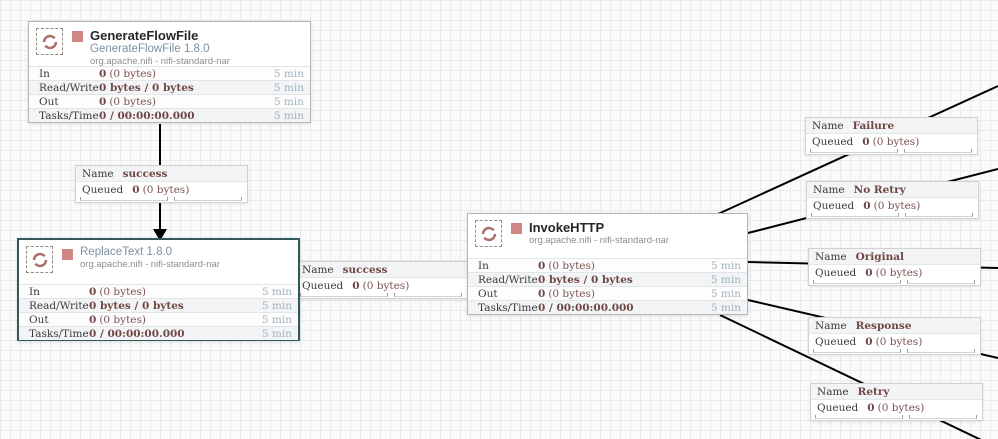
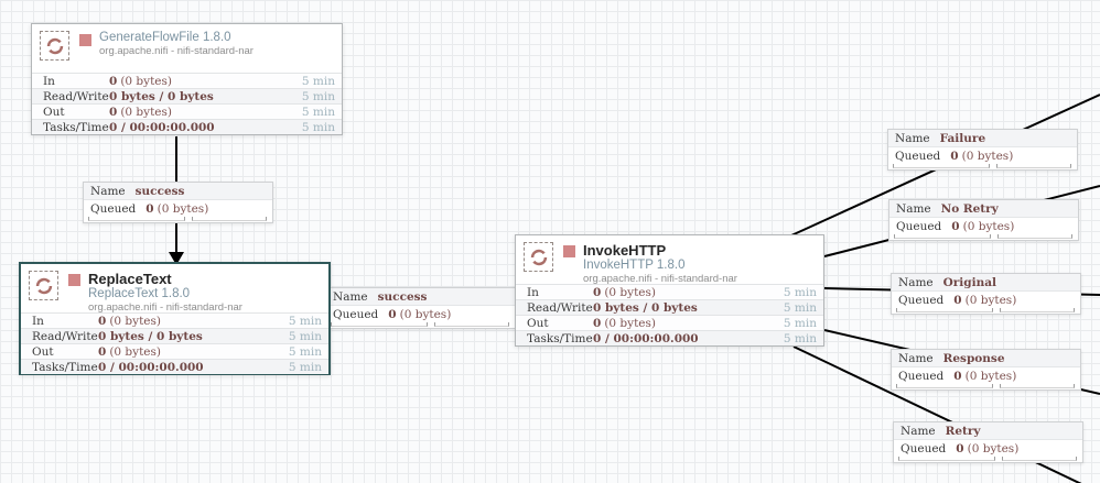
  Name
  success
  Queued
  0
  (0 bytes)
  Name
  success
  Queued
  0
  (0 bytes)
  Name
  Failure
  Queued
  0
  (0 bytes)
  Name
  No Retry
  Queued
  0
  (0 bytes)
  Name
  Original
  Queued
  0
  (0 bytes)
  Name
  Response
  Queued
  0
  (0 bytes)
  Name
  Retry
  Queued
  0
  (0 bytes)
- GenerateFlowFile
  GenerateFlowFile 1.8.0
  org.apache.nifi - nifi-standard-nar
  In
  0 (0 bytes)
  5 min
  Read/Write
  0 bytes / 0 bytes
  5 min
  Out
  0 (0 bytes)
  5 min
  Tasks/Time
  0 / 00:00:00.000
  5 min
+ ReplaceText
  ReplaceText 1.8.0
  org.apache.nifi - nifi-standard-nar
  In
  0 (0 bytes)
  5 min
  Read/Write
  0 bytes / 0 bytes
  5 min
  Out
  0 (0 bytes)
  5 min
  Tasks/Time
  0 / 00:00:00.000
  5 min
  InvokeHTTP
+ InvokeHTTP 1.8.0
  org.apache.nifi - nifi-standard-nar
  In
  0 (0 bytes)
  5 min
  Read/Write
  0 bytes / 0 bytes
  5 min
  Out
  0 (0 bytes)
  5 min
  Tasks/Time
  0 / 00:00:00.000
  5 min
